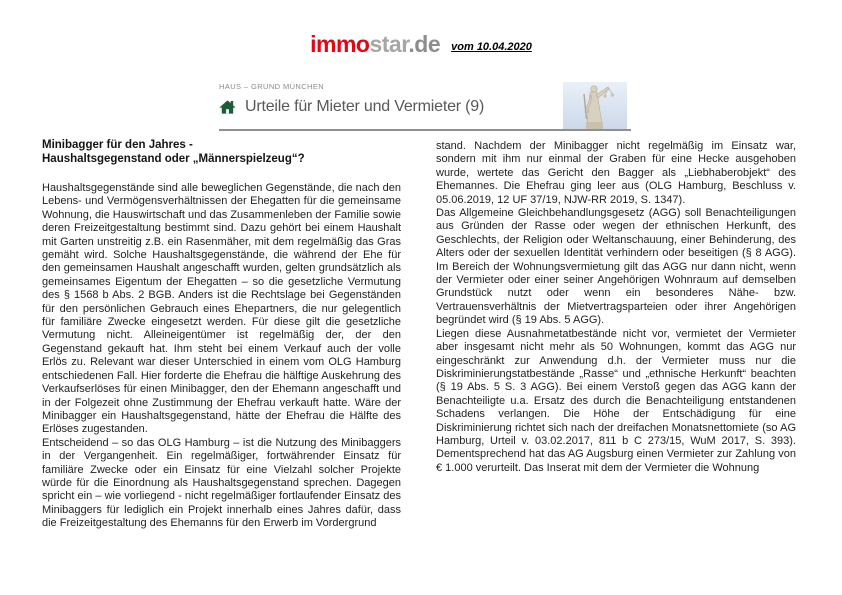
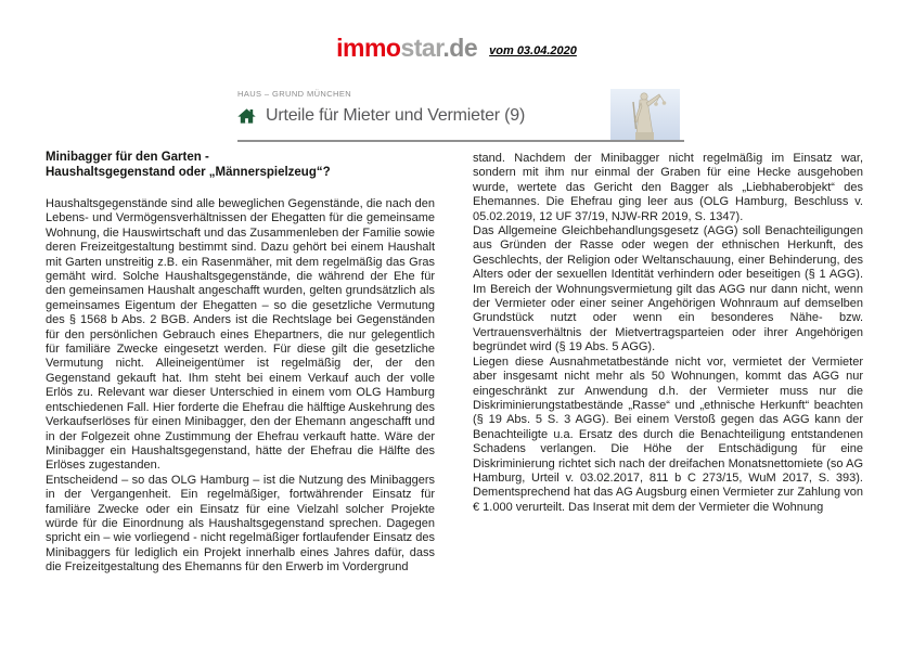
  immostar.de
- vom 10.04.2020
+ vom 03.04.2020
  HAUS – GRUND MÜNCHEN
  Urteile für Mieter und Vermieter (9)
- Minibagger für den Jahres -
+ Minibagger für den Garten -
  Haushaltsgegenstand oder „Männerspielzeug“?
  Haushaltsgegenstände sind alle beweglichen Gegenstände, die nach den Lebens- und Vermögensverhältnissen der Ehegatten für die gemeinsame Wohnung, die Hauswirtschaft und das Zusammenleben der Familie sowie deren Freizeitgestaltung bestimmt sind. Dazu gehört bei einem Haushalt mit Garten unstreitig z.B. ein Rasenmäher, mit dem regelmäßig das Gras gemäht wird. Solche Haushaltsgegenstände, die während der Ehe für den gemeinsamen Haushalt angeschafft wurden, gelten grundsätzlich als gemeinsames Eigentum der Ehegatten – so die gesetzliche Vermutung des § 1568 b Abs. 2 BGB. Anders ist die Rechtslage bei Gegenständen für den persönlichen Gebrauch eines Ehepartners, die nur gelegentlich für familiäre Zwecke eingesetzt werden. Für diese gilt die gesetzliche Vermutung nicht. Alleineigentümer ist regelmäßig der, der den Gegenstand gekauft hat. Ihm steht bei einem Verkauf auch der volle Erlös zu. Relevant war dieser Unterschied in einem vom OLG Hamburg entschiedenen Fall. Hier forderte die Ehefrau die hälftige Auskehrung des Verkaufserlöses für einen Minibagger, den der Ehemann angeschafft und in der Folgezeit ohne Zustimmung der Ehefrau verkauft hatte. Wäre der Minibagger ein Haushaltsgegenstand, hätte der Ehefrau die Hälfte des Erlöses zugestanden.
  Entscheidend – so das OLG Hamburg – ist die Nutzung des Minibaggers in der Vergangenheit. Ein regelmäßiger, fortwährender Einsatz für familiäre Zwecke oder ein Einsatz für eine Vielzahl solcher Projekte würde für die Einordnung als Haushaltsgegenstand sprechen. Dagegen spricht ein – wie vorliegend - nicht regelmäßiger fortlaufender Einsatz des Minibaggers für lediglich ein Projekt innerhalb eines Jahres dafür, dass die Freizeitgestaltung des Ehemanns für den Erwerb im Vordergrund
- stand. Nachdem der Minibagger nicht regelmäßig im Einsatz war, sondern mit ihm nur einmal der Graben für eine Hecke ausgehoben wurde, wertete das Gericht den Bagger als „Liebhaberobjekt“ des Ehemannes. Die Ehefrau ging leer aus (OLG Hamburg, Beschluss v. 05.06.2019, 12 UF 37/19, NJW-RR 2019, S. 1347).
+ stand. Nachdem der Minibagger nicht regelmäßig im Einsatz war, sondern mit ihm nur einmal der Graben für eine Hecke ausgehoben wurde, wertete das Gericht den Bagger als „Liebhaberobjekt“ des Ehemannes. Die Ehefrau ging leer aus (OLG Hamburg, Beschluss v. 05.02.2019, 12 UF 37/19, NJW-RR 2019, S. 1347).
- Das Allgemeine Gleichbehandlungsgesetz (AGG) soll Benachteiligungen aus Gründen der Rasse oder wegen der ethnischen Herkunft, des Geschlechts, der Religion oder Weltanschauung, einer Behinderung, des Alters oder der sexuellen Identität verhindern oder beseitigen (§ 8 AGG). Im Bereich der Wohnungsvermietung gilt das AGG nur dann nicht, wenn der Vermieter oder einer seiner Angehörigen Wohnraum auf demselben Grundstück nutzt oder wenn ein besonderes Nähe- bzw. Vertrauensverhältnis der Mietvertragsparteien oder ihrer Angehörigen begründet wird (§ 19 Abs. 5 AGG).
+ Das Allgemeine Gleichbehandlungsgesetz (AGG) soll Benachteiligungen aus Gründen der Rasse oder wegen der ethnischen Herkunft, des Geschlechts, der Religion oder Weltanschauung, einer Behinderung, des Alters oder der sexuellen Identität verhindern oder beseitigen (§ 1 AGG). Im Bereich der Wohnungsvermietung gilt das AGG nur dann nicht, wenn der Vermieter oder einer seiner Angehörigen Wohnraum auf demselben Grundstück nutzt oder wenn ein besonderes Nähe- bzw. Vertrauensverhältnis der Mietvertragsparteien oder ihrer Angehörigen begründet wird (§ 19 Abs. 5 AGG).
  Liegen diese Ausnahmetatbestände nicht vor, vermietet der Vermieter aber insgesamt nicht mehr als 50 Wohnungen, kommt das AGG nur eingeschränkt zur Anwendung d.h. der Vermieter muss nur die Diskriminierungstatbestände „Rasse“ und „ethnische Herkunft“ beachten (§ 19 Abs. 5 S. 3 AGG). Bei einem Verstoß gegen das AGG kann der Benachteiligte u.a. Ersatz des durch die Benachteiligung entstandenen Schadens verlangen. Die Höhe der Entschädigung für eine Diskriminierung richtet sich nach der dreifachen Monatsnettomiete (so AG Hamburg, Urteil v. 03.02.2017, 811 b C 273/15, WuM 2017, S. 393). Dementsprechend hat das AG Augsburg einen Vermieter zur Zahlung von € 1.000 verurteilt. Das Inserat mit dem der Vermieter die Wohnung
